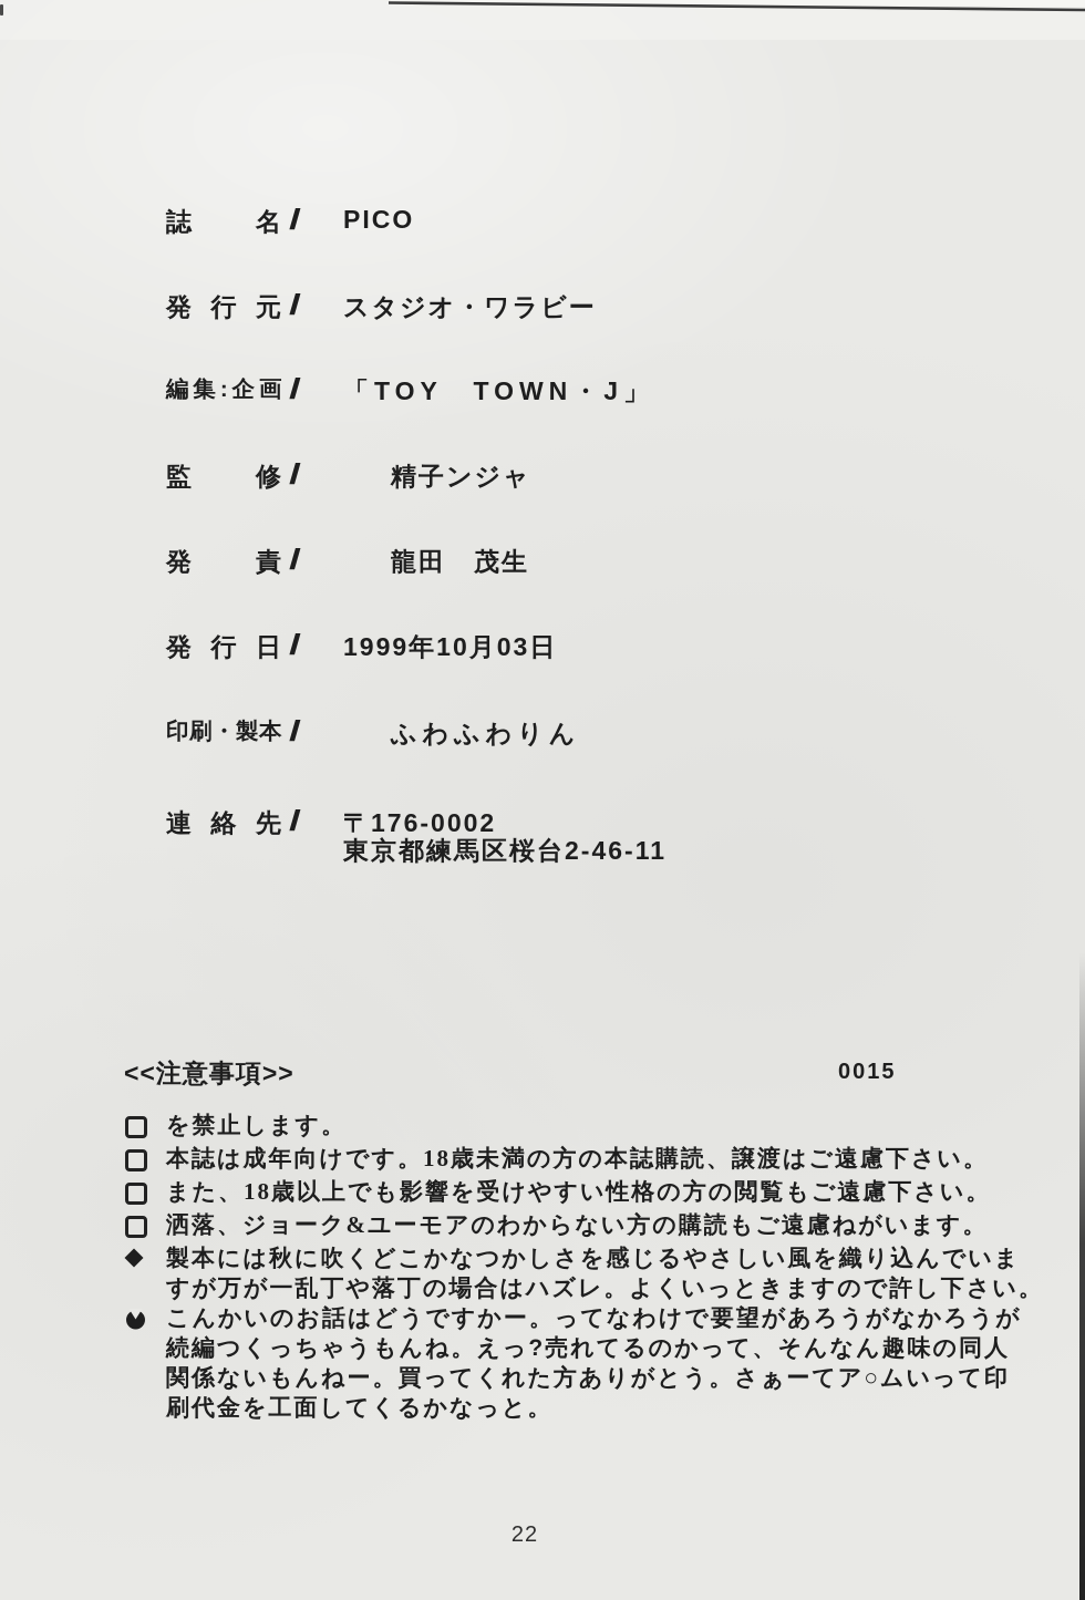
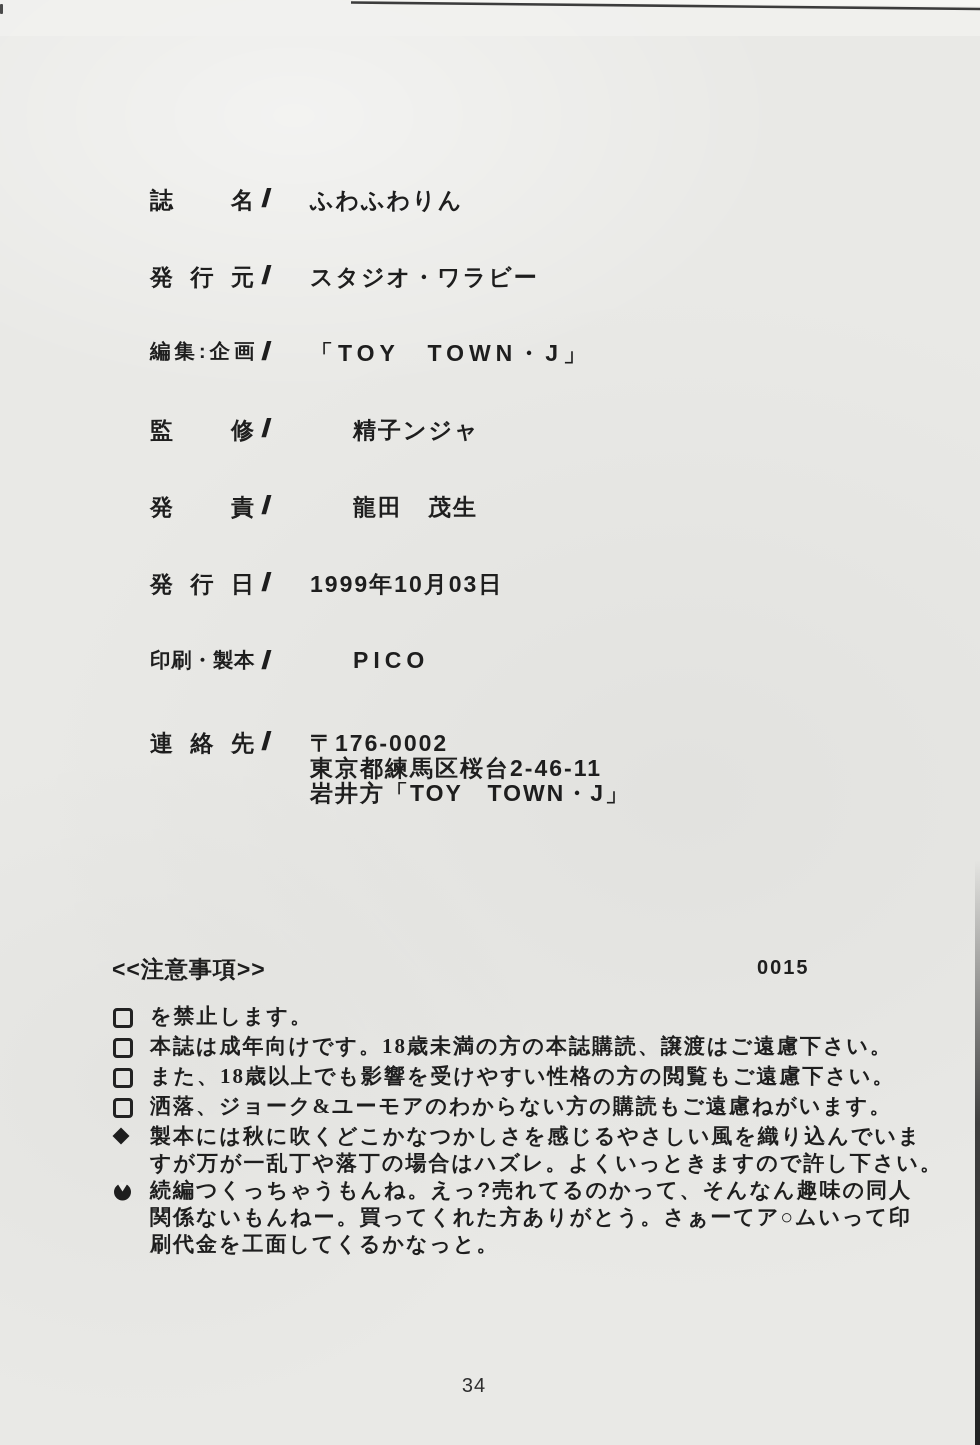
  誌名
  /
- PICO
+ ふわふわりん
  発行元
  /
  スタジオ・ワラビー
  編集:企画
  /
  「TOY TOWN・J」
  監修
  /
  精子ンジャ
  発責
  /
  龍田 茂生
  発行日
  /
  1999年10月03日
  印刷・製本
  /
- ふわふわりん
+ PICO
  連絡先
  /
  〒176-0002
  東京都練馬区桜台2-46-11
+ 岩井方「TOY TOWN・J」
  <<注意事項>>
  0015
  を禁止します。
  本誌は成年向けです。18歳未満の方の本誌購読、譲渡はご遠慮下さい。
  また、18歳以上でも影響を受けやすい性格の方の閲覧もご遠慮下さい。
  洒落、ジョーク&ユーモアのわからない方の購読もご遠慮ねがいます。
  製本には秋に吹くどこかなつかしさを感じるやさしい風を織り込んでいま
  すが万が一乱丁や落丁の場合はハズレ。よくいっときますので許し下さい。
- こんかいのお話はどうですかー。ってなわけで要望があろうがなかろうが
  続編つくっちゃうもんね。えっ?売れてるのかって、そんなん趣味の同人
  関係ないもんねー。買ってくれた方ありがとう。さぁーてア○ムいって印
  刷代金を工面してくるかなっと。
- 22
+ 34
